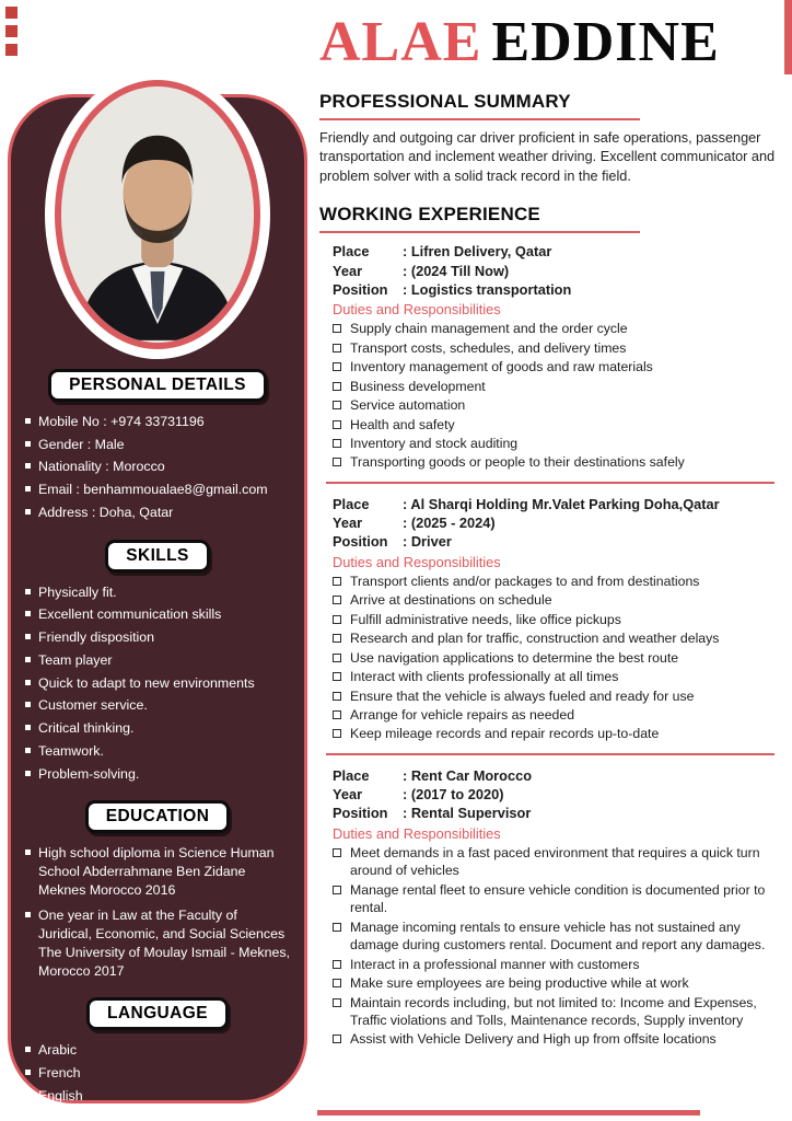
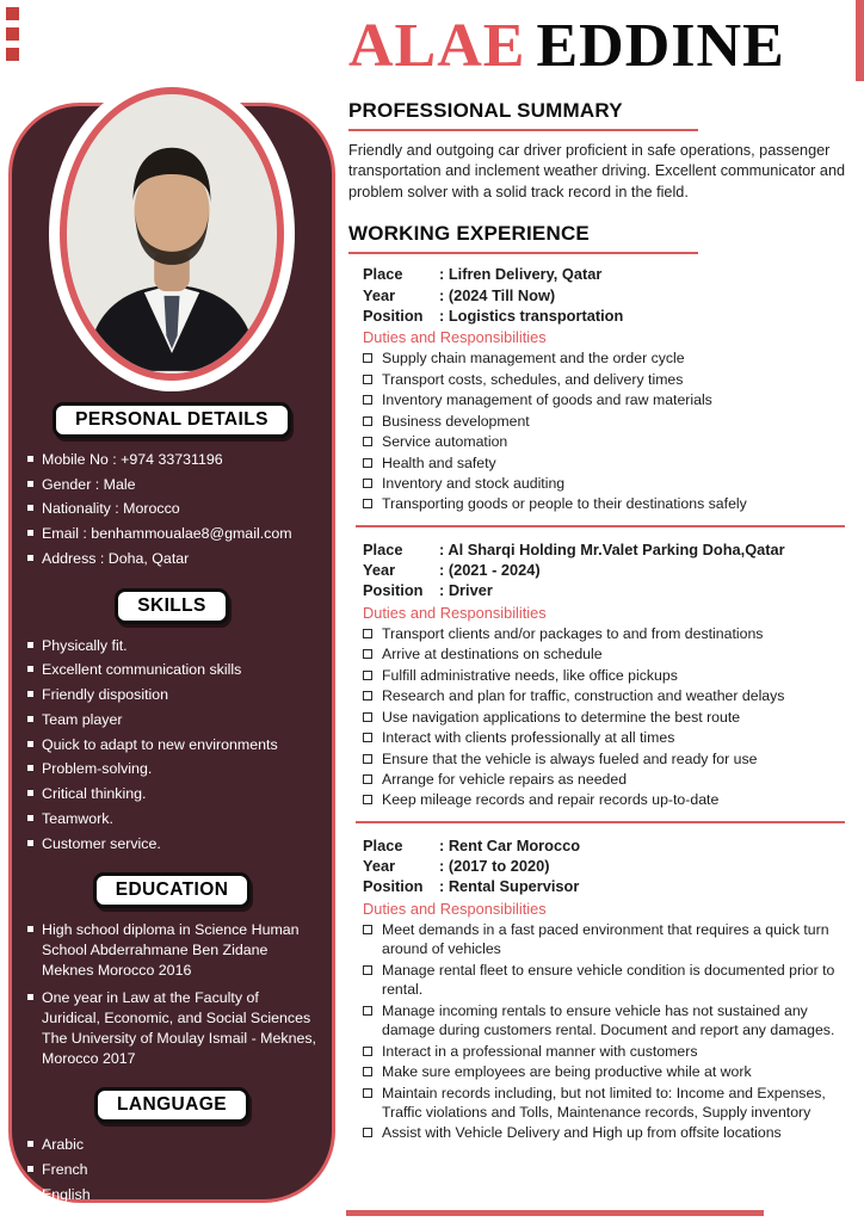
  PERSONAL DETAILS
  Mobile No : +974 33731196
  Gender : Male
  Nationality : Morocco
  Email : benhammoualae8@gmail.com
  Address : Doha, Qatar
  SKILLS
  Physically fit.
  Excellent communication skills
  Friendly disposition
  Team player
  Quick to adapt to new environments
- Customer service.
+ Problem-solving.
  Critical thinking.
  Teamwork.
- Problem-solving.
+ Customer service.
  EDUCATION
  High school diploma in Science Human School Abderrahmane Ben Zidane Meknes Morocco 2016
  One year in Law at the Faculty of Juridical, Economic, and Social Sciences The University of Moulay Ismail - Meknes, Morocco 2017
  LANGUAGE
  Arabic
  French
  English
  ALAE EDDINE
  PROFESSIONAL SUMMARY
  Friendly and outgoing car driver proficient in safe operations, passenger transportation and inclement weather driving. Excellent communicator and problem solver with a solid track record in the field.
  WORKING EXPERIENCE
  Place
  : Lifren Delivery, Qatar
  Year
  : (2024 Till Now)
  Position
  : Logistics transportation
  Duties and Responsibilities
  Supply chain management and the order cycle
  Transport costs, schedules, and delivery times
  Inventory management of goods and raw materials
  Business development
  Service automation
  Health and safety
  Inventory and stock auditing
  Transporting goods or people to their destinations safely
  Place
  : Al Sharqi Holding Mr.Valet Parking Doha,Qatar
  Year
- : (2025 - 2024)
+ : (2021 - 2024)
  Position
  : Driver
  Duties and Responsibilities
  Transport clients and/or packages to and from destinations
  Arrive at destinations on schedule
  Fulfill administrative needs, like office pickups
  Research and plan for traffic, construction and weather delays
  Use navigation applications to determine the best route
  Interact with clients professionally at all times
  Ensure that the vehicle is always fueled and ready for use
  Arrange for vehicle repairs as needed
  Keep mileage records and repair records up-to-date
  Place
  : Rent Car Morocco
  Year
  : (2017 to 2020)
  Position
  : Rental Supervisor
  Duties and Responsibilities
  Meet demands in a fast paced environment that requires a quick turn around of vehicles
  Manage rental fleet to ensure vehicle condition is documented prior to rental.
  Manage incoming rentals to ensure vehicle has not sustained any damage during customers rental. Document and report any damages.
  Interact in a professional manner with customers
  Make sure employees are being productive while at work
  Maintain records including, but not limited to: Income and Expenses, Traffic violations and Tolls, Maintenance records, Supply inventory
  Assist with Vehicle Delivery and High up from offsite locations
